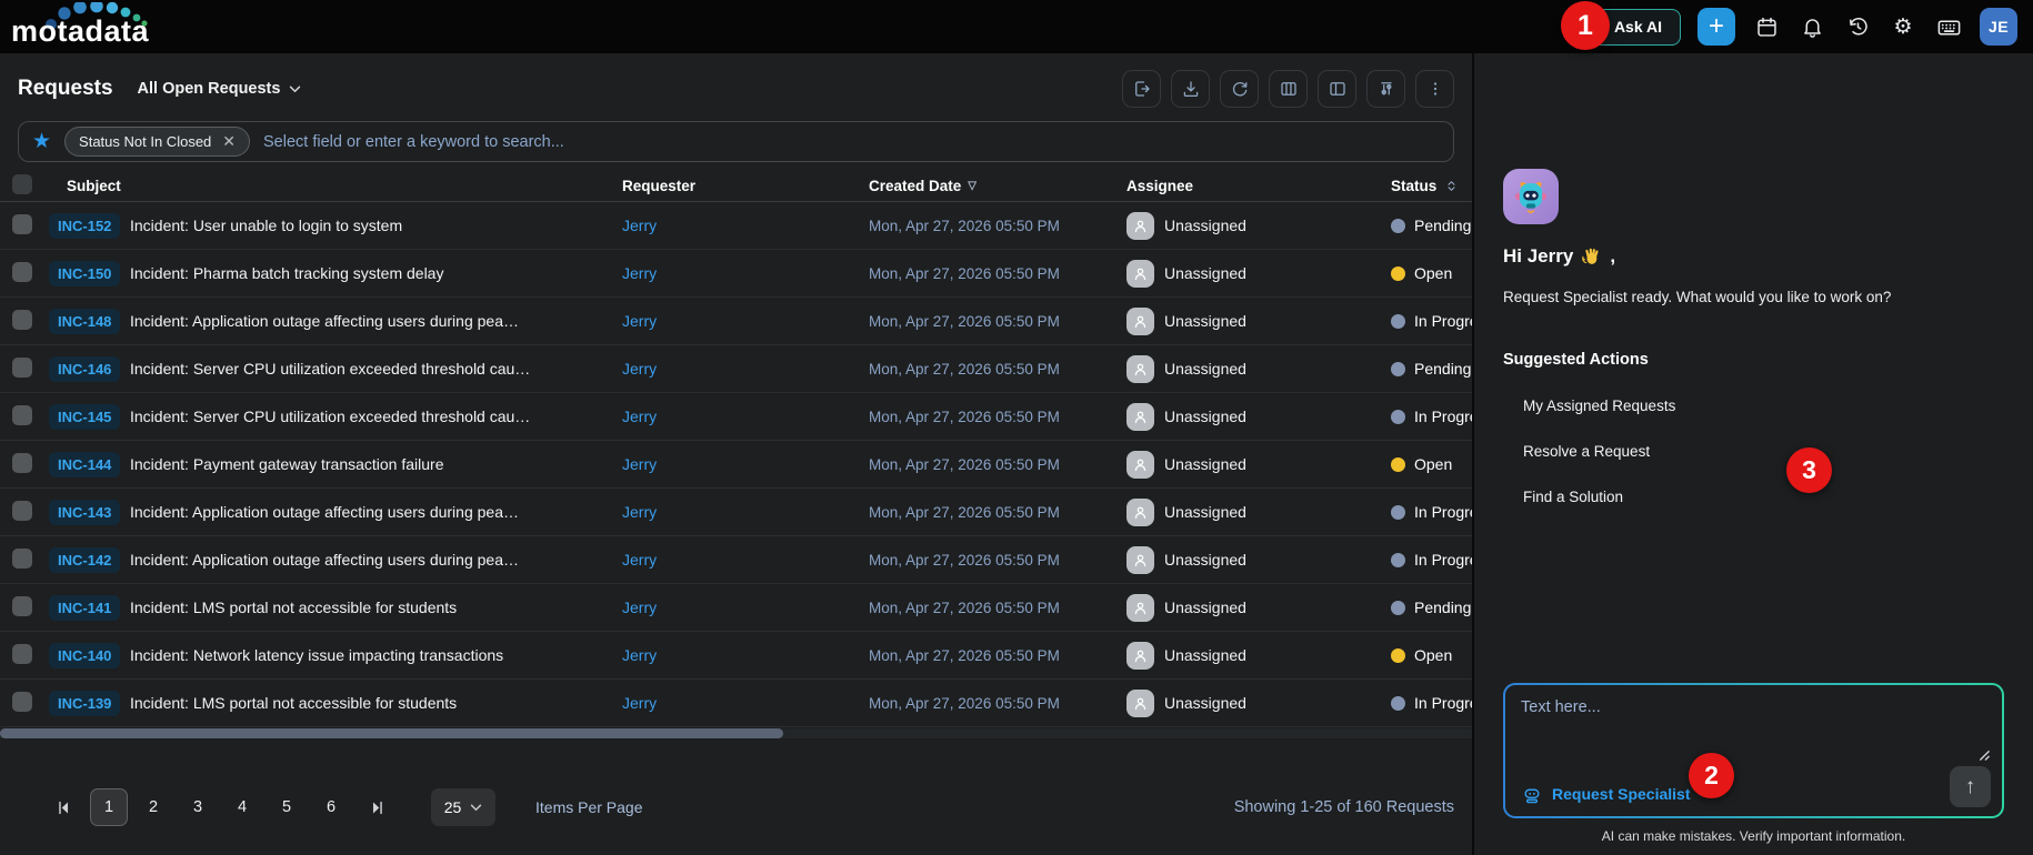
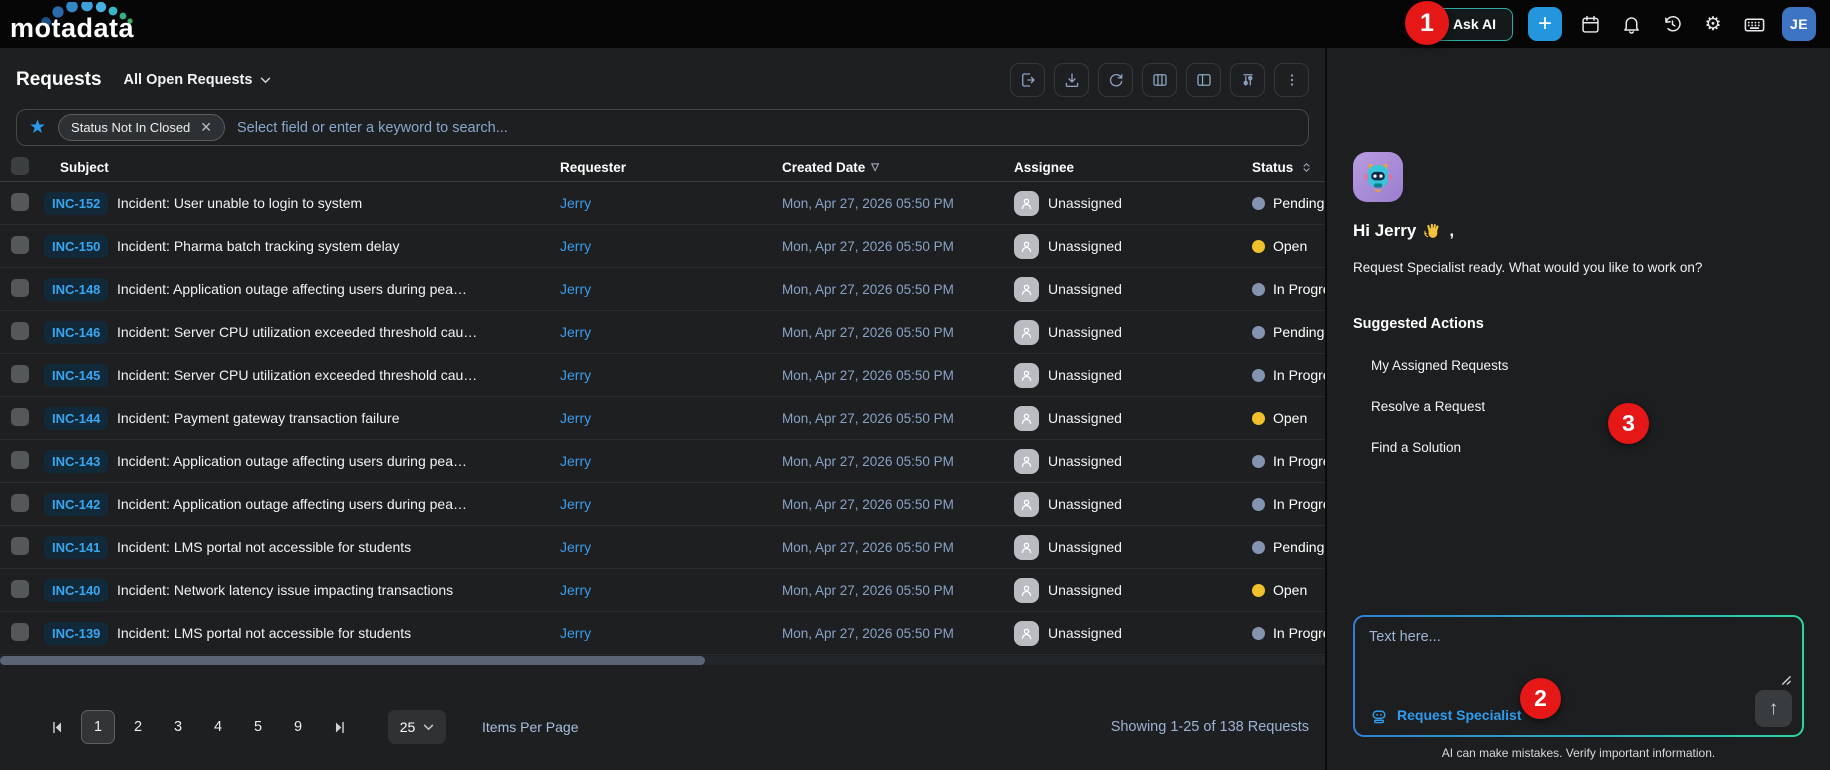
  motadata
  Ask AI
  +
  ⚙
  JE
  Requests
  All Open Requests
  ★
  Status Not In Closed
  ✕
  Select field or enter a keyword to search...
  Subject
  Requester
  Created Date
  ▽
  Assignee
  Status
  INC-152
  Incident: User unable to login to system
  Jerry
  Mon, Apr 27, 2026 05:50 PM
  Unassigned
  Pending
  INC-150
  Incident: Pharma batch tracking system delay
  Jerry
  Mon, Apr 27, 2026 05:50 PM
  Unassigned
  Open
  INC-148
  Incident: Application outage affecting users during pea…
  Jerry
  Mon, Apr 27, 2026 05:50 PM
  Unassigned
  In Progr
  INC-146
  Incident: Server CPU utilization exceeded threshold cau…
  Jerry
  Mon, Apr 27, 2026 05:50 PM
  Unassigned
  Pending
  INC-145
  Incident: Server CPU utilization exceeded threshold cau…
  Jerry
  Mon, Apr 27, 2026 05:50 PM
  Unassigned
  In Progr
  INC-144
  Incident: Payment gateway transaction failure
  Jerry
  Mon, Apr 27, 2026 05:50 PM
  Unassigned
  Open
  INC-143
  Incident: Application outage affecting users during pea…
  Jerry
  Mon, Apr 27, 2026 05:50 PM
  Unassigned
  In Progr
  INC-142
  Incident: Application outage affecting users during pea…
  Jerry
  Mon, Apr 27, 2026 05:50 PM
  Unassigned
  In Progr
  INC-141
  Incident: LMS portal not accessible for students
  Jerry
  Mon, Apr 27, 2026 05:50 PM
  Unassigned
  Pending
  INC-140
  Incident: Network latency issue impacting transactions
  Jerry
  Mon, Apr 27, 2026 05:50 PM
  Unassigned
  Open
  INC-139
  Incident: LMS portal not accessible for students
  Jerry
  Mon, Apr 27, 2026 05:50 PM
  Unassigned
  In Progr
  1
  2
  3
  4
  5
- 6
+ 9
  25
  Items Per Page
- Showing 1-25 of 160 Requests
+ Showing 1-25 of 138 Requests
  Hi Jerry
  ,
  Request Specialist ready. What would you like to work on?
  Suggested Actions
  My Assigned Requests
  Resolve a Request
  Find a Solution
  Text here...
  Request Specialist
  ↑
  AI can make mistakes. Verify important information.
  1
  2
  3
